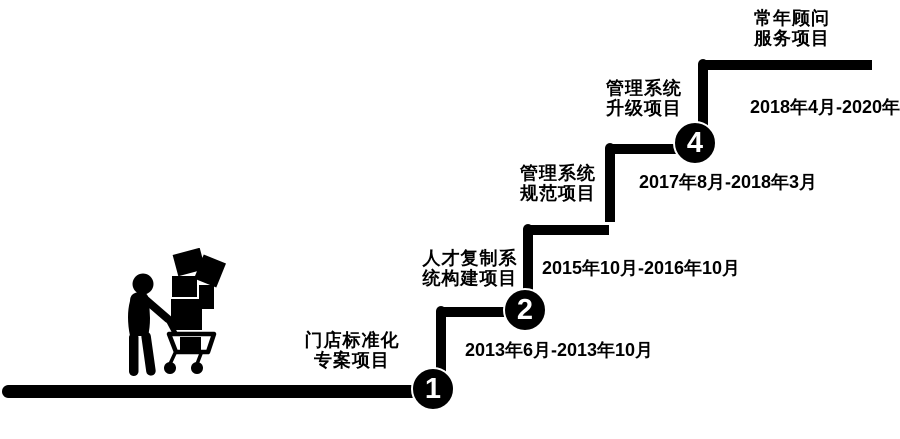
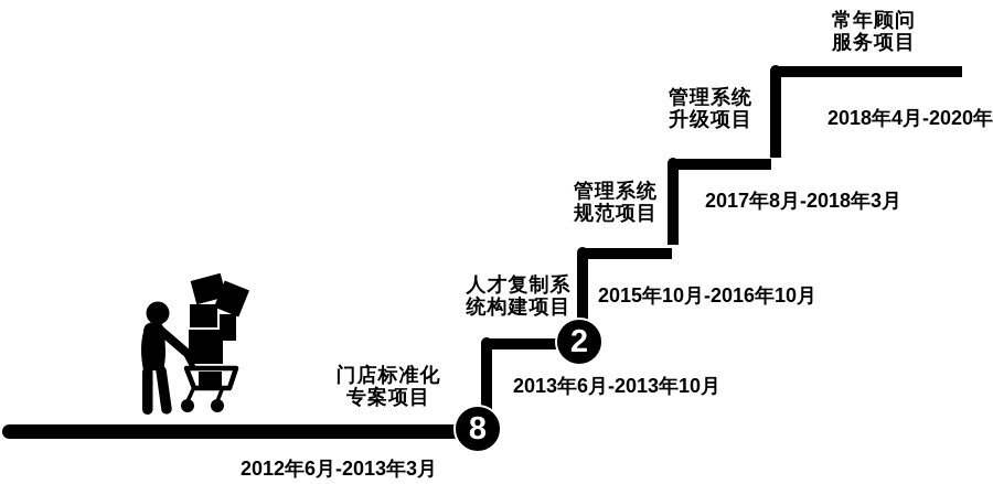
- 1
+ 8
  2
- 4
  门店标准化
  专案项目
  人才复制系
  统构建项目
  管理系统
  规范项目
  管理系统
  升级项目
  常年顾问
  服务项目
+ 2012年6月-2013年3月
  2013年6月-2013年10月
  2015年10月-2016年10月
  2017年8月-2018年3月
  2018年4月-2020年
